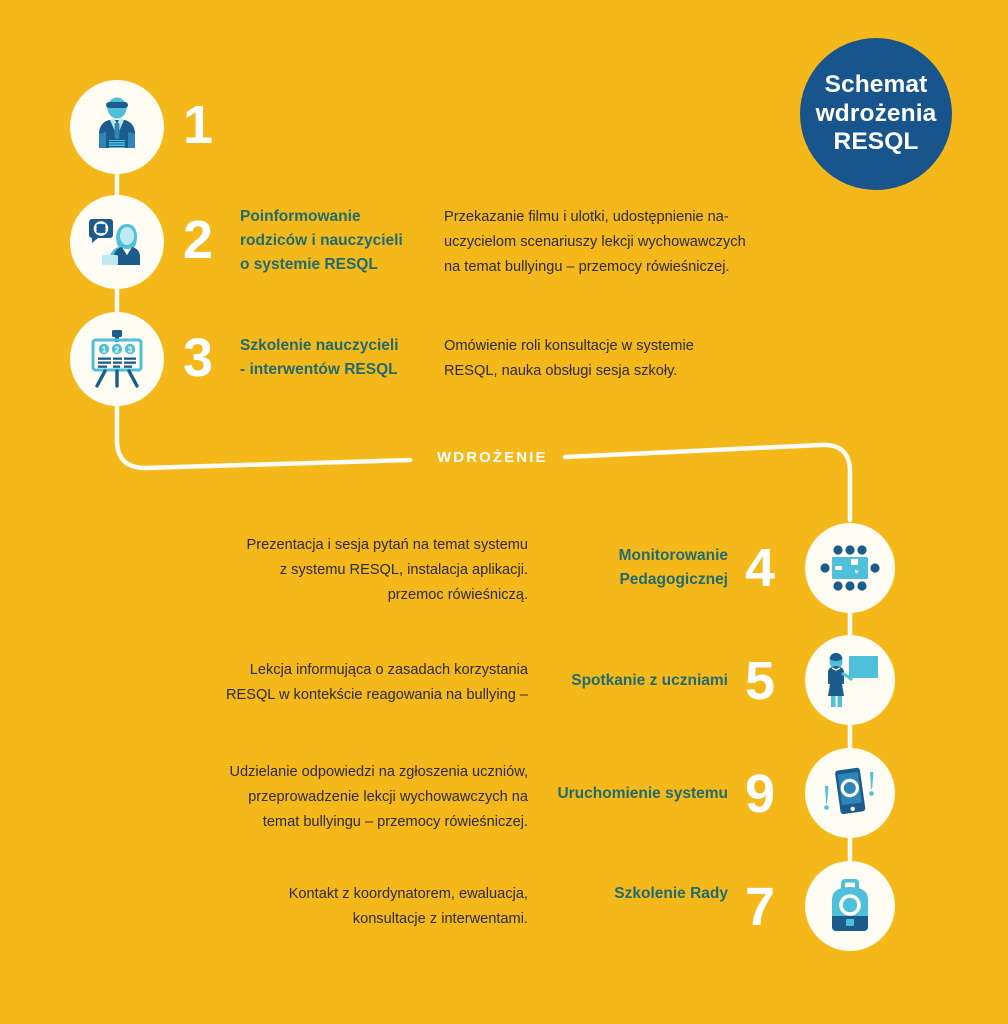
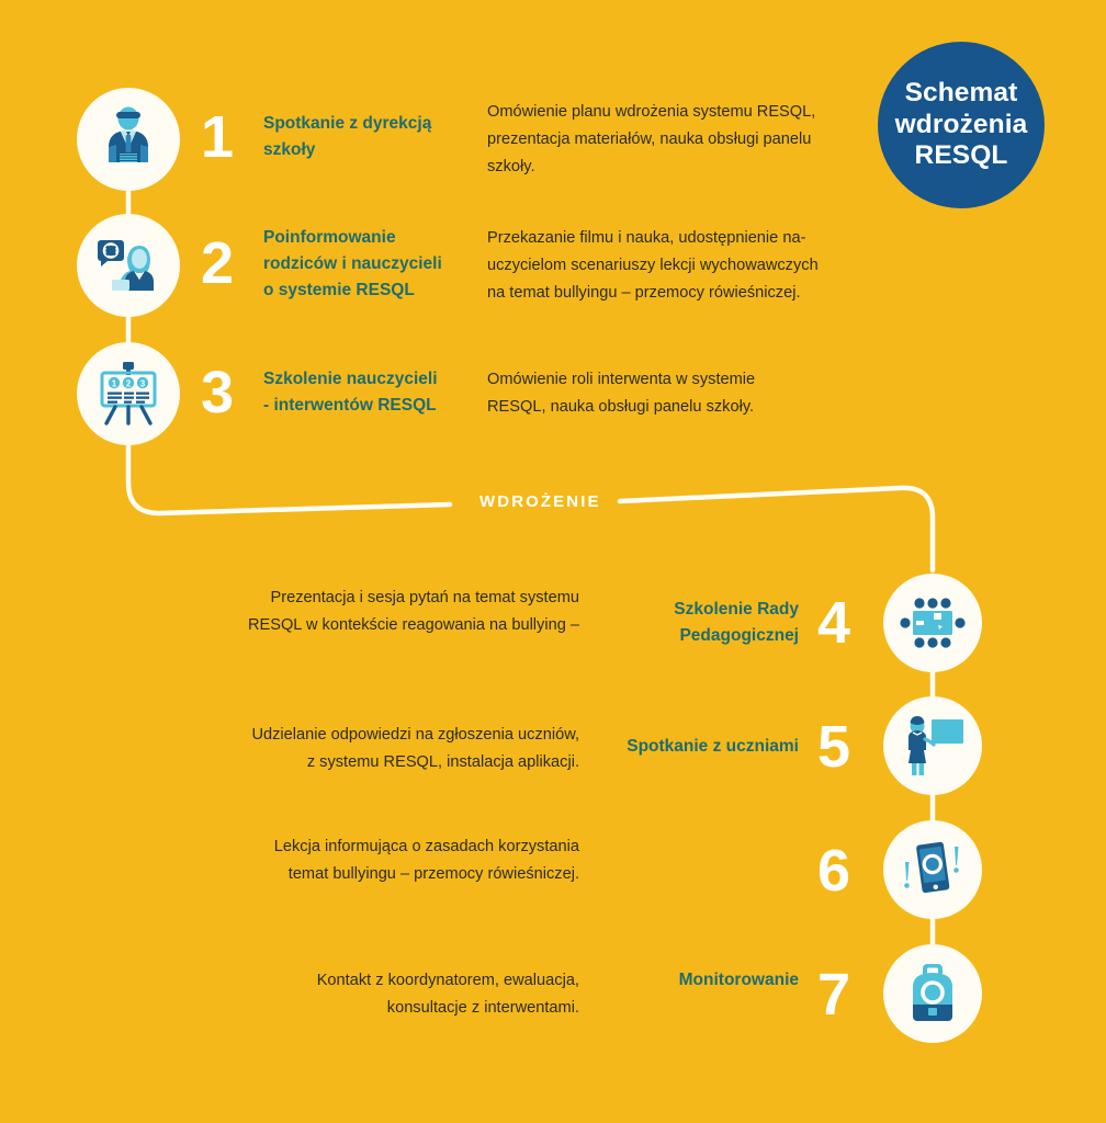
  Schemat
  wdrożenia
  RESQL
  1
+ Spotkanie z dyrekcją
+ szkoły
+ Omówienie planu wdrożenia systemu RESQL,
+ prezentacja materiałów, nauka obsługi panelu
+ szkoły.
  2
  Poinformowanie
  rodziców i nauczycieli
  o systemie RESQL
- Przekazanie filmu i ulotki, udostępnienie na-
+ Przekazanie filmu i nauka, udostępnienie na-
  uczycielom scenariuszy lekcji wychowawczych
  na temat bullyingu – przemocy rówieśniczej.
  1
  2
  3
  3
  Szkolenie nauczycieli
  - interwentów RESQL
- Omówienie roli konsultacje w systemie
+ Omówienie roli interwenta w systemie
- RESQL, nauka obsługi sesja szkoły.
+ RESQL, nauka obsługi panelu szkoły.
  WDROŻENIE
  4
- Monitorowanie
+ Szkolenie Rady
  Pedagogicznej
  Prezentacja i sesja pytań na temat systemu
- z systemu RESQL, instalacja aplikacji.
+ RESQL w kontekście reagowania na bullying –
- przemoc rówieśniczą.
  5
  Spotkanie z uczniami
- Lekcja informująca o zasadach korzystania
+ Udzielanie odpowiedzi na zgłoszenia uczniów,
- RESQL w kontekście reagowania na bullying –
+ z systemu RESQL, instalacja aplikacji.
- 9
+ 6
- Uruchomienie systemu
- Udzielanie odpowiedzi na zgłoszenia uczniów,
+ Lekcja informująca o zasadach korzystania
- przeprowadzenie lekcji wychowawczych na
  temat bullyingu – przemocy rówieśniczej.
  7
- Szkolenie Rady
+ Monitorowanie
  Kontakt z koordynatorem, ewaluacja,
  konsultacje z interwentami.
